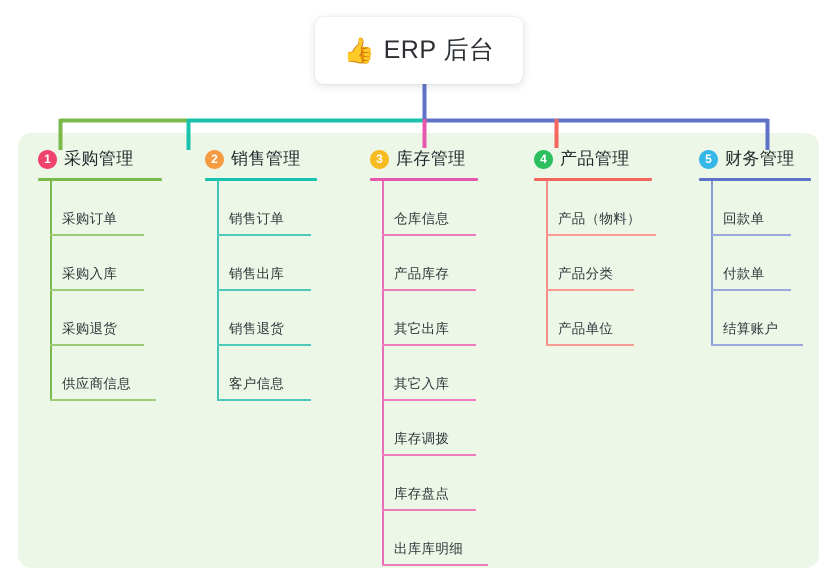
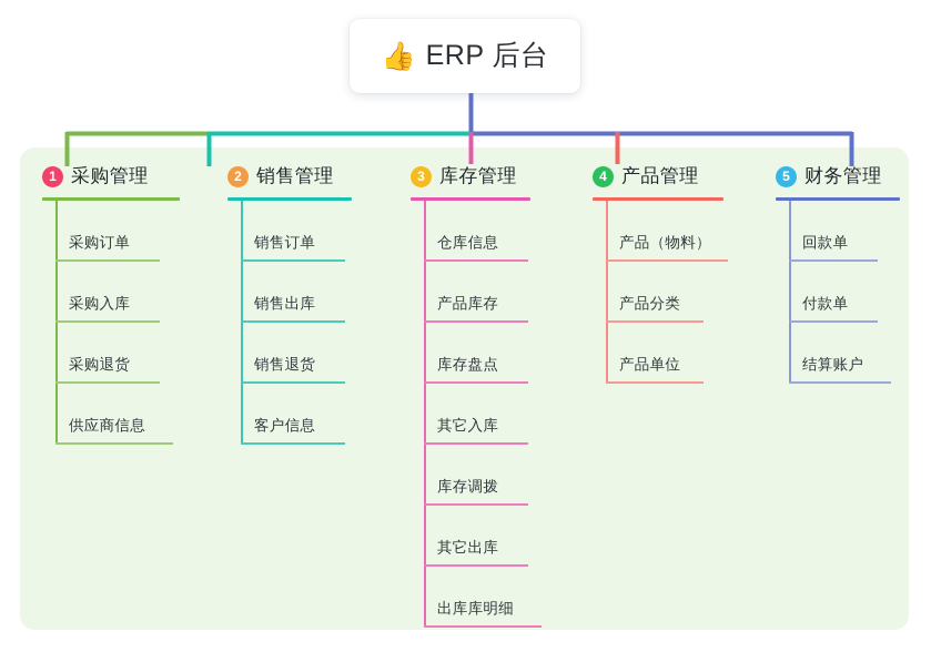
  👍
  ERP 后台
  1
  采购管理
  采购订单
  采购入库
  采购退货
  供应商信息
  2
  销售管理
  销售订单
  销售出库
  销售退货
  客户信息
  3
  库存管理
  仓库信息
  产品库存
- 其它出库
+ 库存盘点
  其它入库
  库存调拨
- 库存盘点
+ 其它出库
  出库库明细
  4
  产品管理
  产品（物料）
  产品分类
  产品单位
  5
  财务管理
  回款单
  付款单
  结算账户
